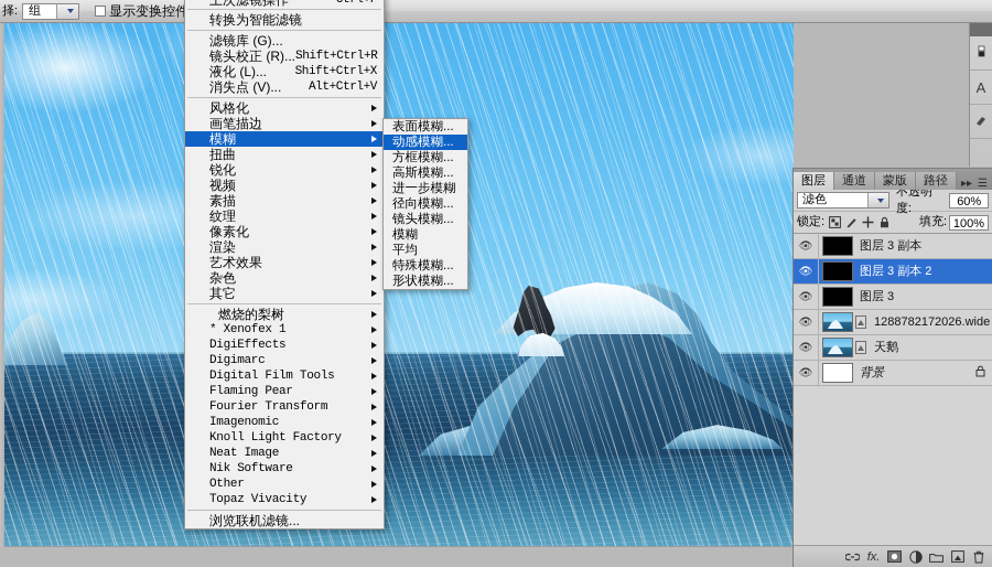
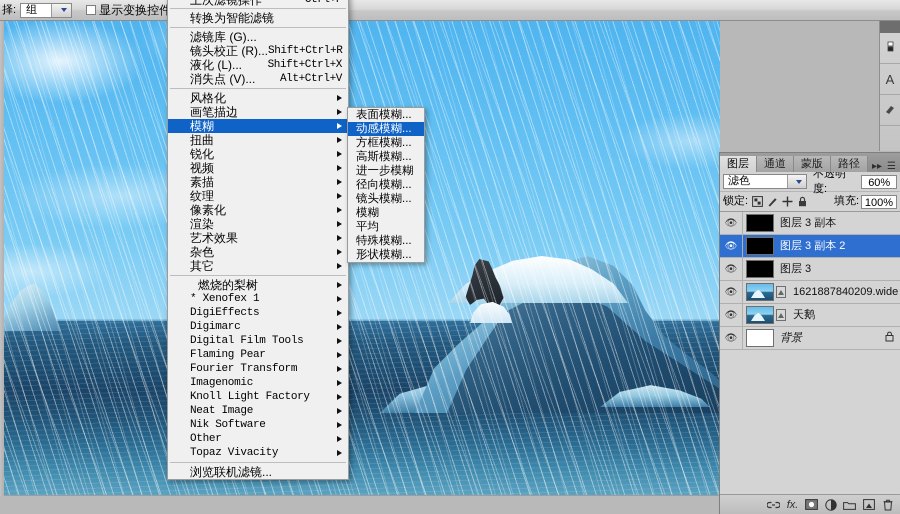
  择:
  组
  显示变换控件
  A
  上次滤镜操作
  Ctrl+F
  转换为智能滤镜
  滤镜库 (G)...
  镜头校正 (R)...
  Shift+Ctrl+R
  液化 (L)...
  Shift+Ctrl+X
  消失点 (V)...
  Alt+Ctrl+V
  风格化
  画笔描边
  模糊
  扭曲
  锐化
  视频
  素描
  纹理
  像素化
  渲染
  艺术效果
  杂色
  其它
  燃烧的梨树
  * Xenofex 1
  DigiEffects
  Digimarc
  Digital Film Tools
  Flaming Pear
  Fourier Transform
  Imagenomic
  Knoll Light Factory
  Neat Image
  Nik Software
  Other
  Topaz Vivacity
  浏览联机滤镜...
  表面模糊...
  动感模糊...
  方框模糊...
  高斯模糊...
  进一步模糊
  径向模糊...
  镜头模糊...
  模糊
  平均
  特殊模糊...
  形状模糊...
  图层
  通道
  蒙版
  路径
  ▸▸
  ☰
  滤色
  不透明度:
  60%
  锁定:
  填充:
  100%
  👁
  图层 3 副本
  👁
  图层 3 副本 2
  👁
  图层 3
  👁
- 1288782172026.wide
+ 1621887840209.wide
  👁
  天鹅
  👁
  背景
  fx.
